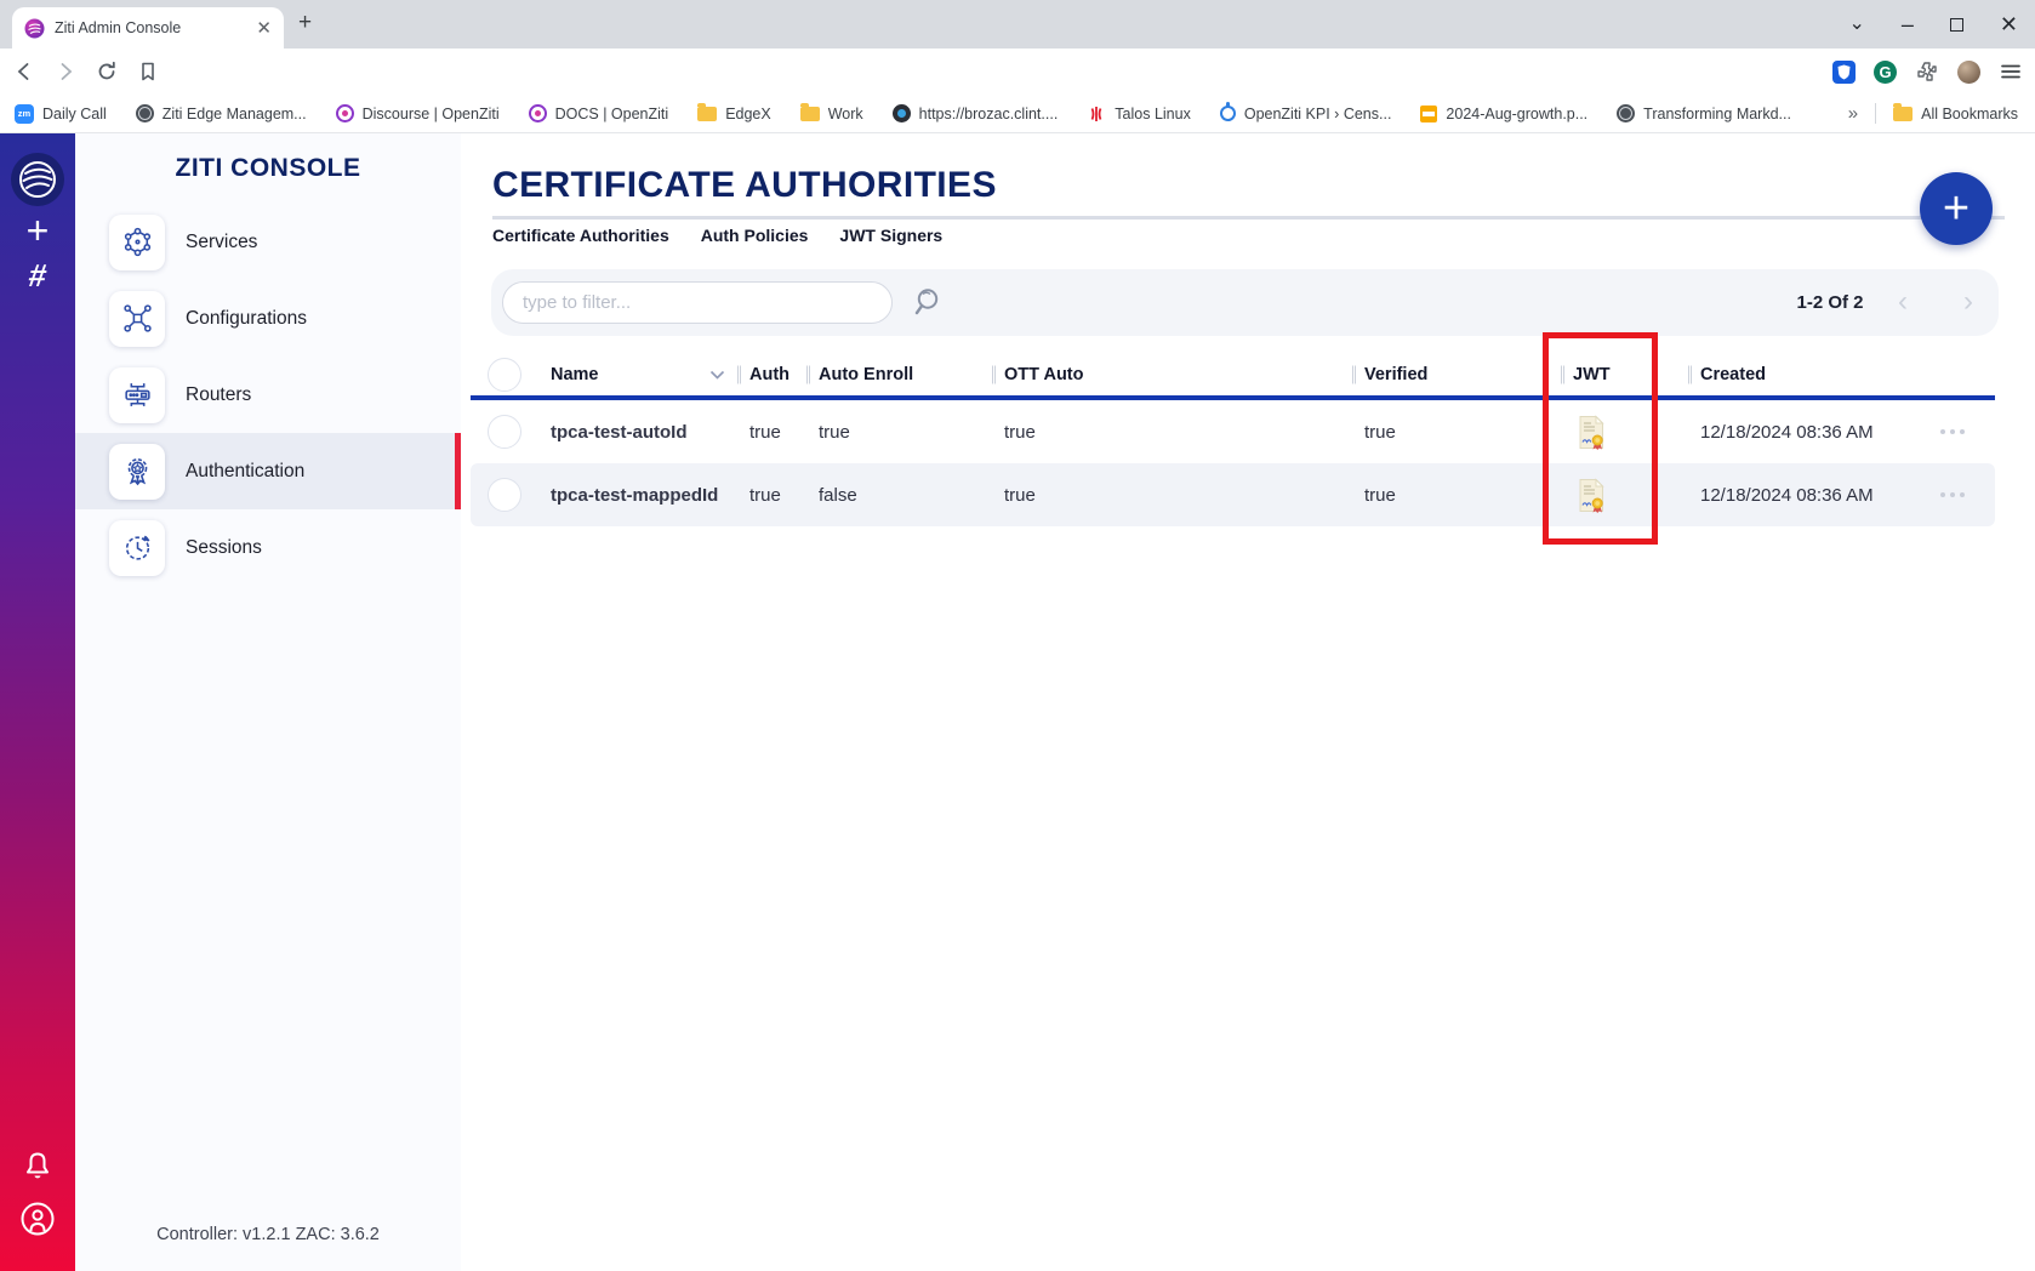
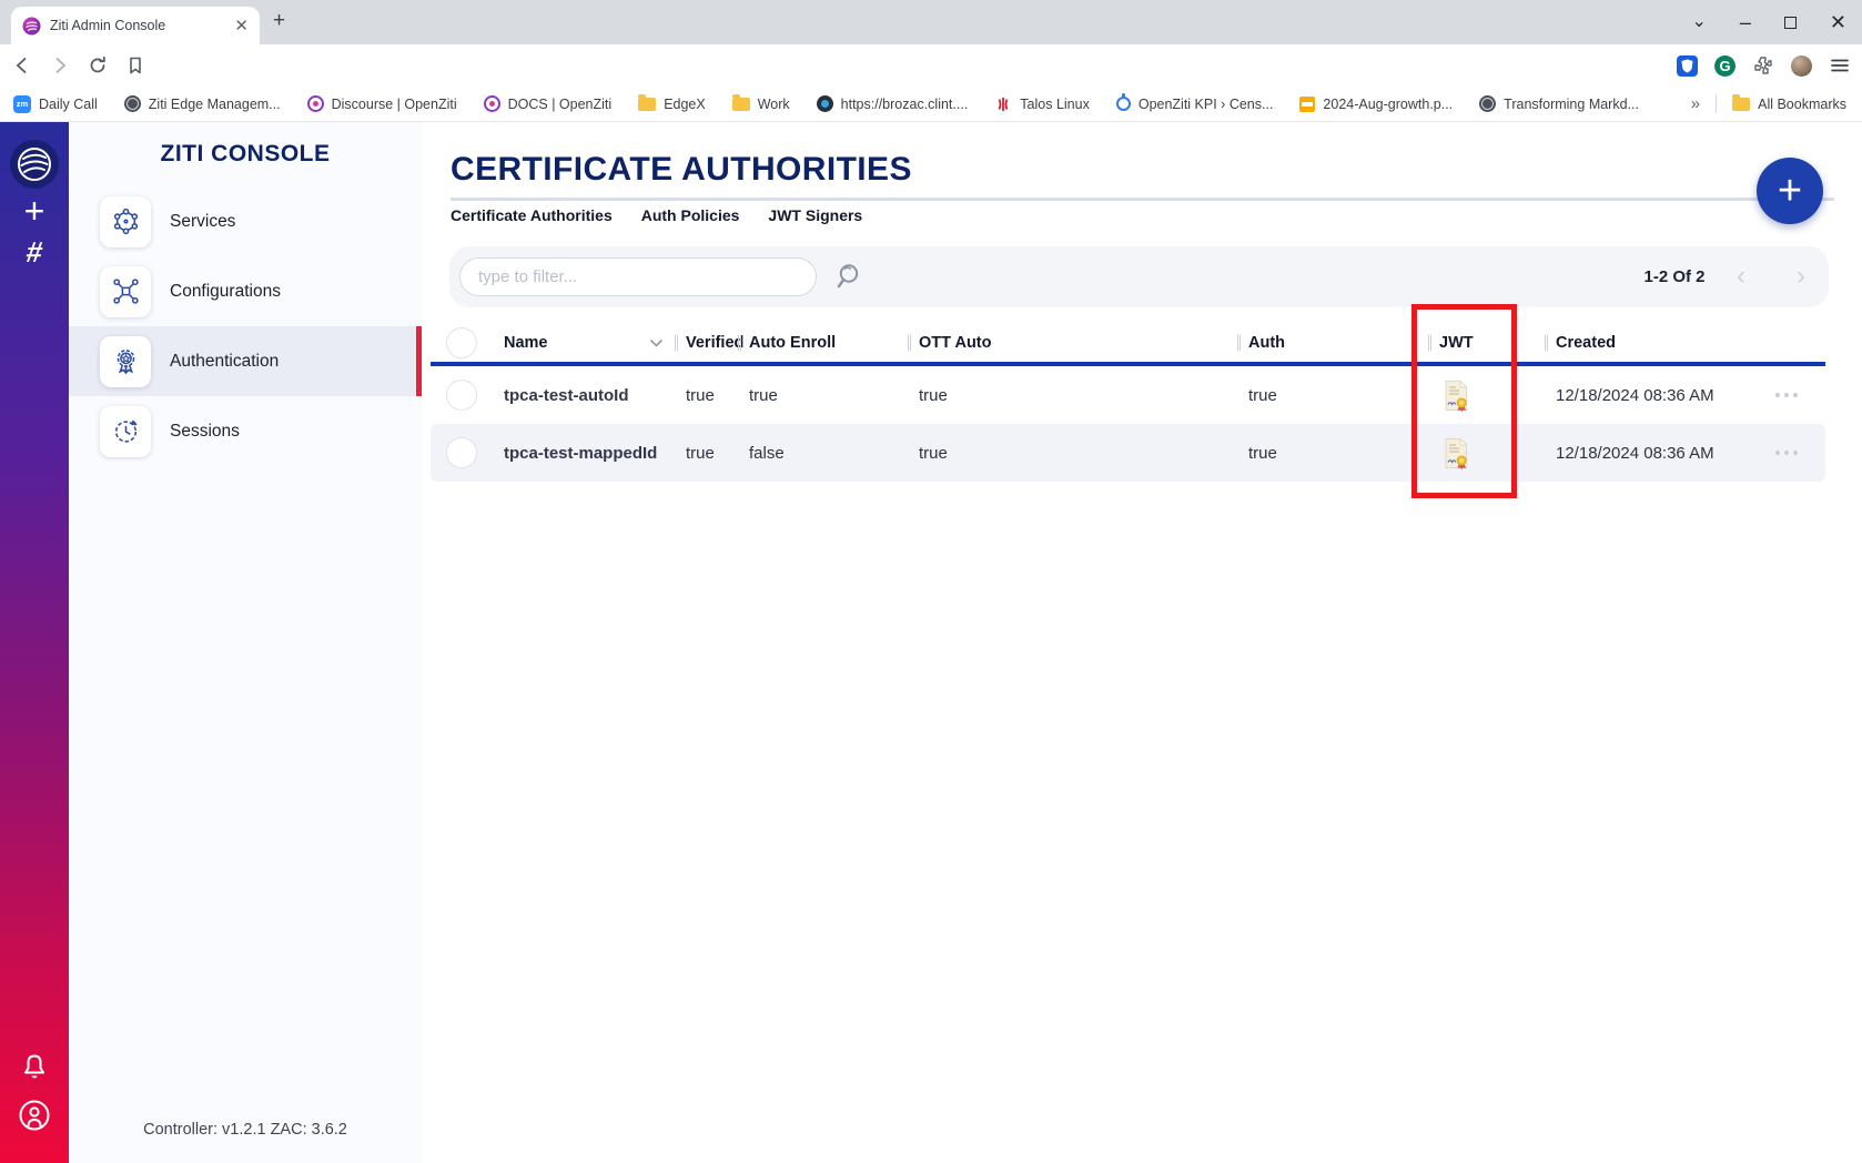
  Ziti Admin Console
  ✕
  +
  ⌄
  –
  ✕
  G
  zm
  Daily Call
  Ziti Edge Managem...
  Discourse | OpenZiti
  DOCS | OpenZiti
  EdgeX
  Work
  https://brozac.clint....
  Talos Linux
  OpenZiti KPI › Cens...
  2024-Aug-growth.p...
  Transforming Markd...
  »
  All Bookmarks
  +
  ZITI CONSOLE
  Services
  Configurations
- Routers
  Authentication
  Sessions
  Controller: v1.2.1 ZAC: 3.6.2
  CERTIFICATE AUTHORITIES
  +
  Certificate Authorities
  Auth Policies
  JWT Signers
  type to filter...
  1-2 Of 2
  ‹
  ›
  Name
- Auth
+ Verified
  Auto Enroll
  OTT Auto
- Verified
+ Auth
  JWT
  Created
  tpca-test-autoId
  true
  true
  true
  true
  12/18/2024 08:36 AM
  tpca-test-mappedId
  true
  false
  true
  true
  12/18/2024 08:36 AM
